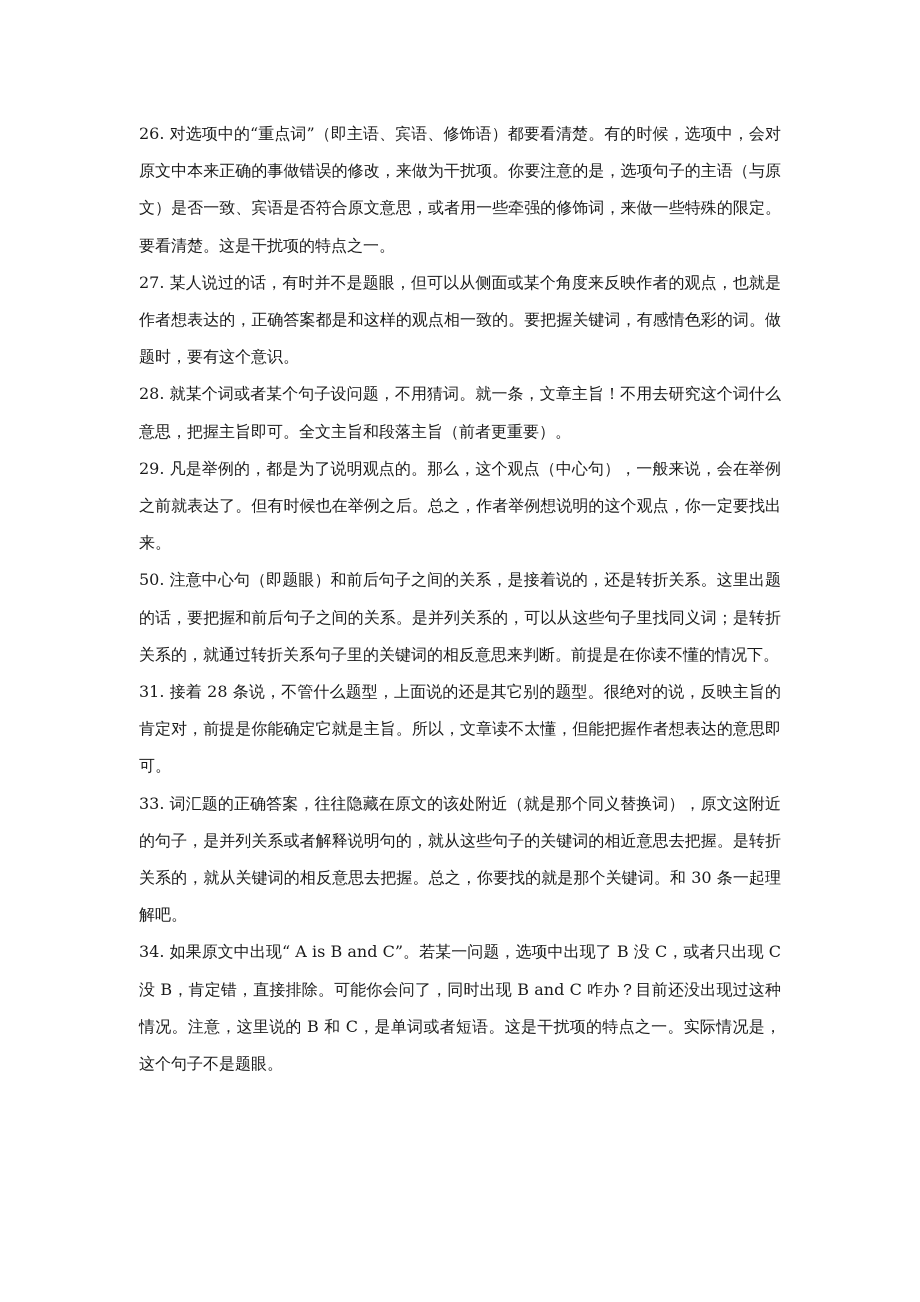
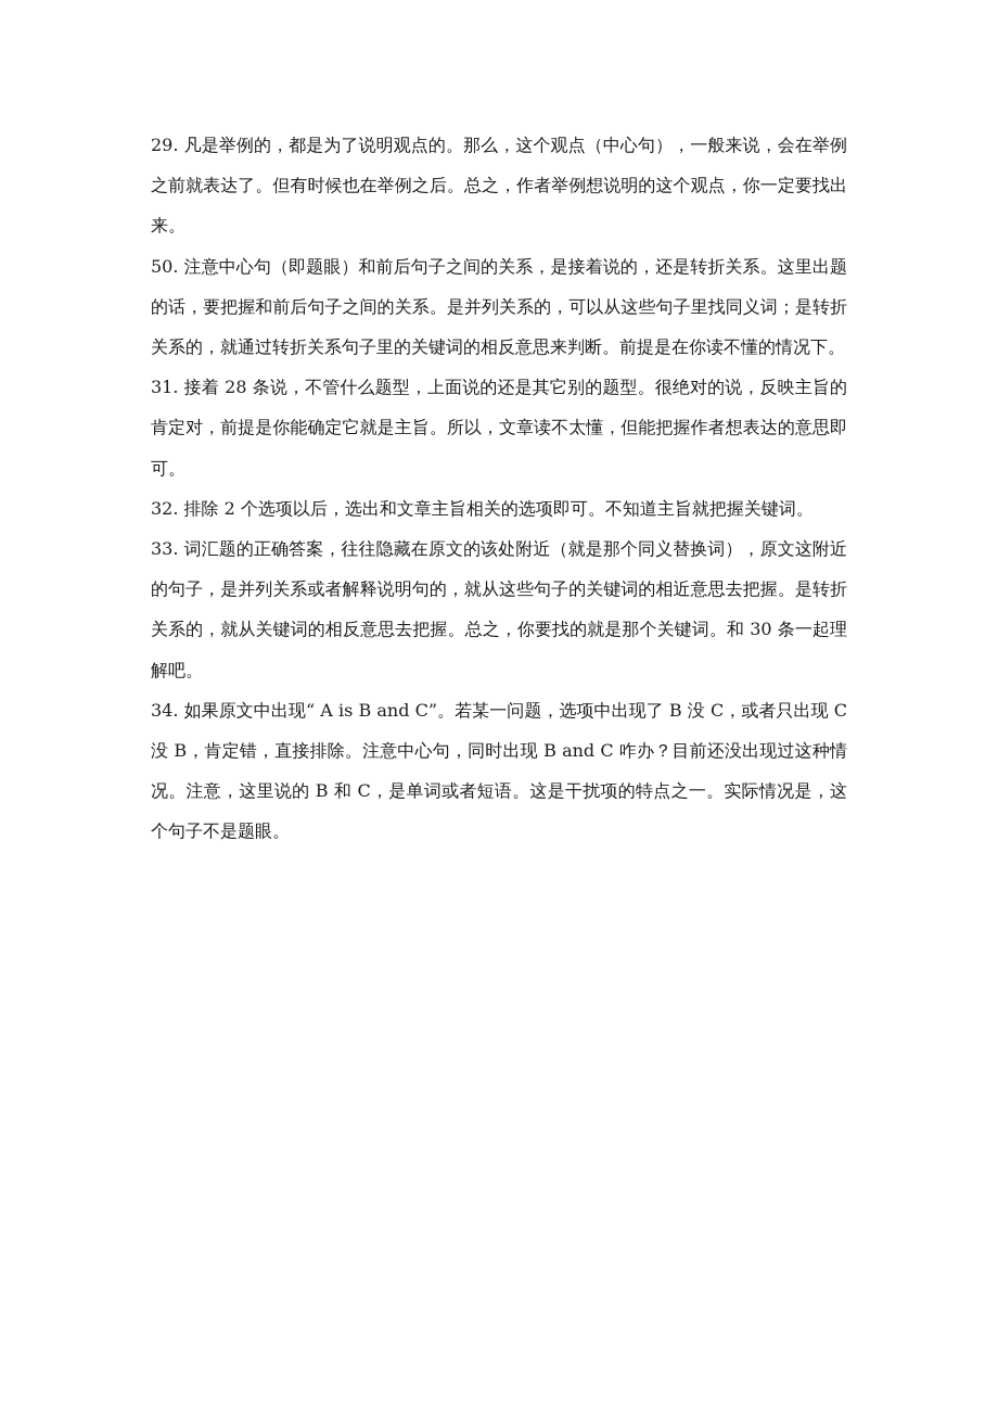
- 26. 对选项中的“重点词”（即主语、宾语、修饰语）都要看清楚。有的时候，选项中，会对原文中本来正确的事做错误的修改，来做为干扰项。你要注意的是，选项句子的主语（与原文）是否一致、宾语是否符合原文意思，或者用一些牵强的修饰词，来做一些特殊的限定。要看清楚。这是干扰项的特点之一。
- 27. 某人说过的话，有时并不是题眼，但可以从侧面或某个角度来反映作者的观点，也就是作者想表达的，正确答案都是和这样的观点相一致的。要把握关键词，有感情色彩的词。做题时，要有这个意识。
- 28. 就某个词或者某个句子设问题，不用猜词。就一条，文章主旨！不用去研究这个词什么意思，把握主旨即可。全文主旨和段落主旨（前者更重要）。
  29. 凡是举例的，都是为了说明观点的。那么，这个观点（中心句），一般来说，会在举例之前就表达了。但有时候也在举例之后。总之，作者举例想说明的这个观点，你一定要找出来。
  50. 注意中心句（即题眼）和前后句子之间的关系，是接着说的，还是转折关系。这里出题的话，要把握和前后句子之间的关系。是并列关系的，可以从这些句子里找同义词；是转折关系的，就通过转折关系句子里的关键词的相反意思来判断。前提是在你读不懂的情况下。
  31. 接着 28 条说，不管什么题型，上面说的还是其它别的题型。很绝对的说，反映主旨的肯定对，前提是你能确定它就是主旨。所以，文章读不太懂，但能把握作者想表达的意思即可。
+ 32. 排除 2 个选项以后，选出和文章主旨相关的选项即可。不知道主旨就把握关键词。
  33. 词汇题的正确答案，往往隐藏在原文的该处附近（就是那个同义替换词），原文这附近的句子，是并列关系或者解释说明句的，就从这些句子的关键词的相近意思去把握。是转折关系的，就从关键词的相反意思去把握。总之，你要找的就是那个关键词。和 30 条一起理解吧。
- 34. 如果原文中出现“ A is B and C”。若某一问题，选项中出现了 B 没 C，或者只出现 C 没 B，肯定错，直接排除。可能你会问了，同时出现 B and C 咋办？目前还没出现过这种情况。注意，这里说的 B 和 C，是单词或者短语。这是干扰项的特点之一。实际情况是，这个句子不是题眼。
+ 34. 如果原文中出现“ A is B and C”。若某一问题，选项中出现了 B 没 C，或者只出现 C 没 B，肯定错，直接排除。注意中心句，同时出现 B and C 咋办？目前还没出现过这种情况。注意，这里说的 B 和 C，是单词或者短语。这是干扰项的特点之一。实际情况是，这个句子不是题眼。
